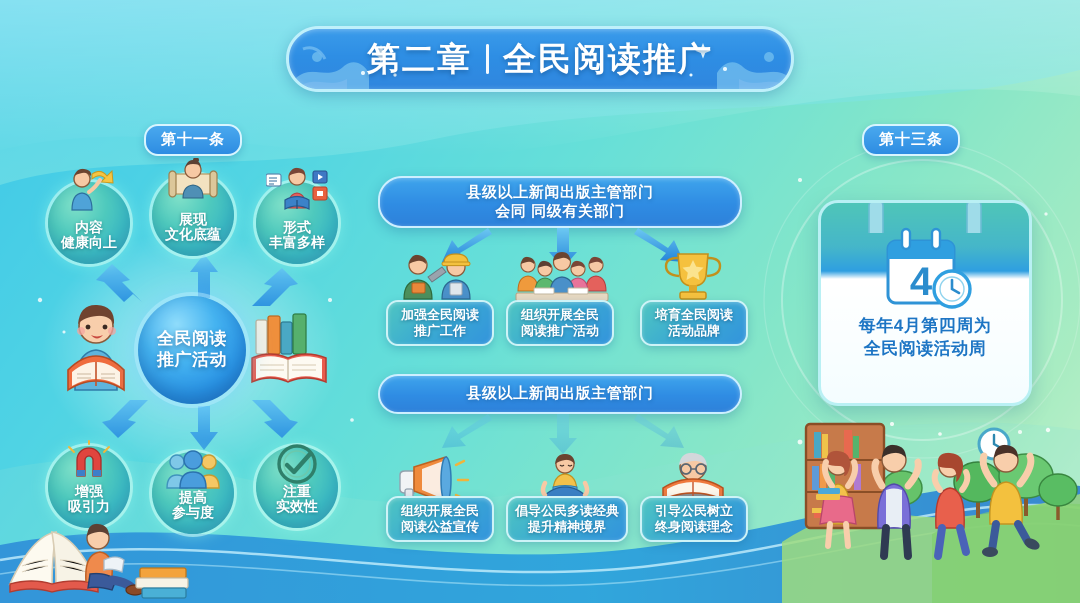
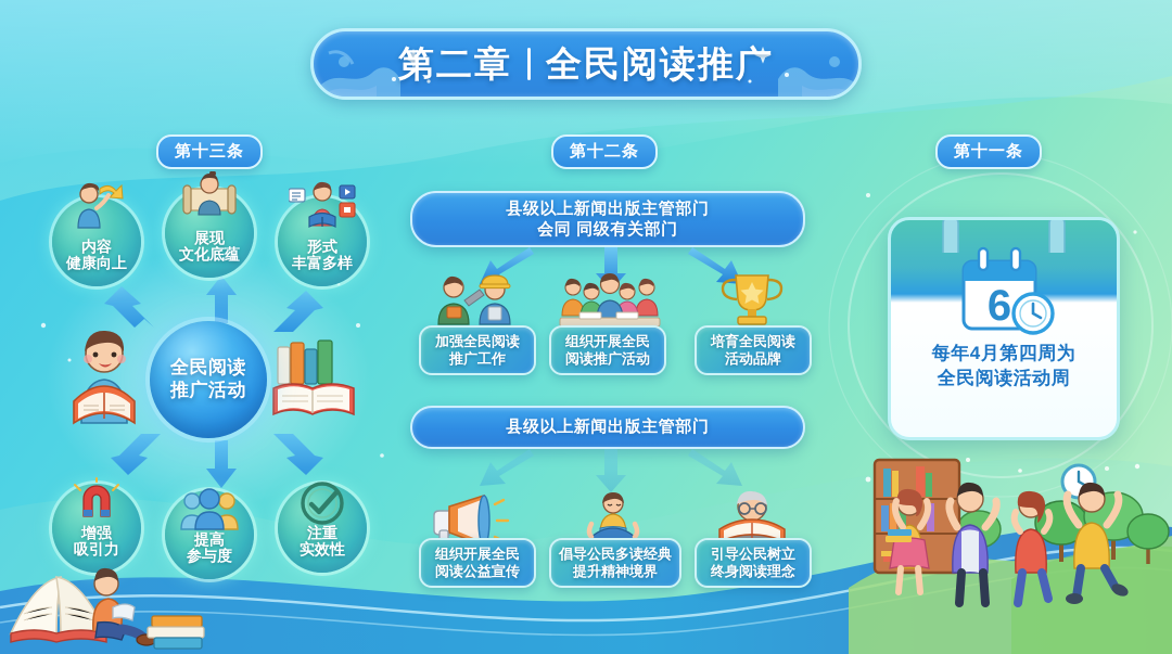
  第二章
  全民阅读推广
- 第十一条
+ 第十三条
+ 第十二条
- 第十三条
+ 第十一条
  内容
  健康向上
  展现
  文化底蕴
  形式
  丰富多样
  增强
  吸引力
  提高
  参与度
  注重
  实效性
  全民阅读
  推广活动
  县级以上新闻出版主管部门
  会同 同级有关部门
  加强全民阅读
  推广工作
  组织开展全民
  阅读推广活动
  培育全民阅读
  活动品牌
  县级以上新闻出版主管部门
  组织开展全民
  阅读公益宣传
  倡导公民多读经典
  提升精神境界
  引导公民树立
  终身阅读理念
- 4
+ 6
  每年4月第四周为
  全民阅读活动周
